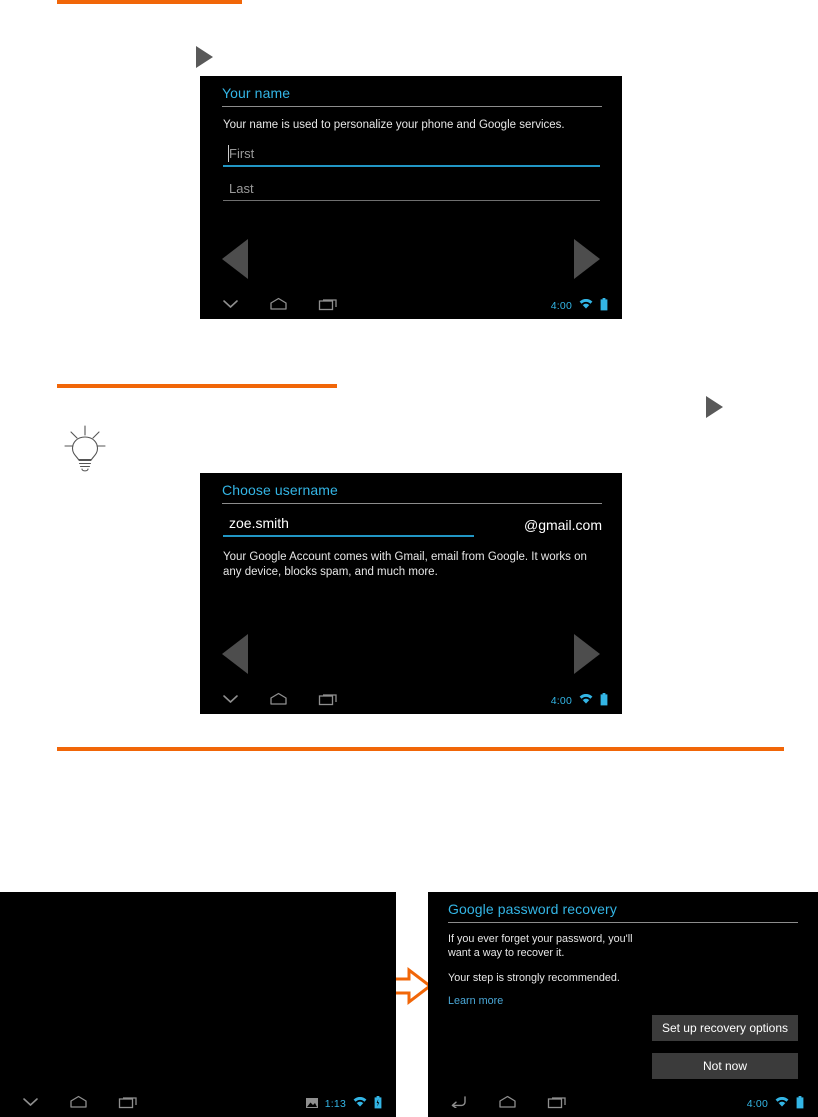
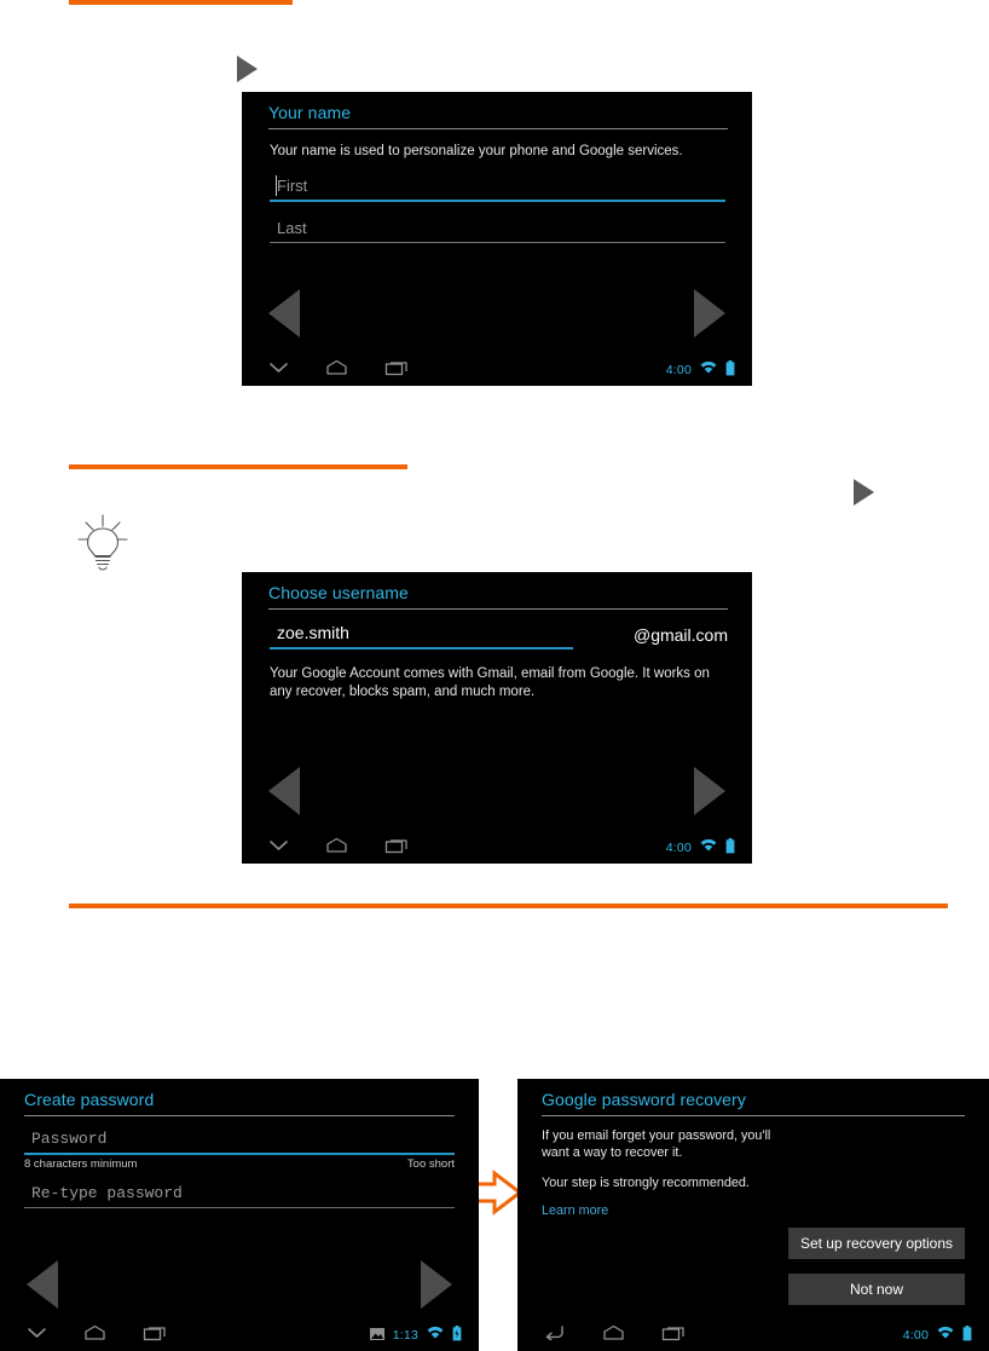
  Your name
  Your name is used to personalize your phone and Google services.
  First
  Last
  4:00
  Choose username
  zoe.smith
  @gmail.com
- Your Google Account comes with Gmail, email from Google. It works on any device, blocks spam, and much more.
+ Your Google Account comes with Gmail, email from Google. It works on any recover, blocks spam, and much more.
  4:00
+ Create password
+ Password
+ 8 characters minimum
+ Too short
+ Re-type password
  1:13
  Google password recovery
- If you ever forget your password, you'll want a way to recover it.
+ If you email forget your password, you'll want a way to recover it.
  Your step is strongly recommended.
  Learn more
  Set up recovery options
  Not now
  4:00
